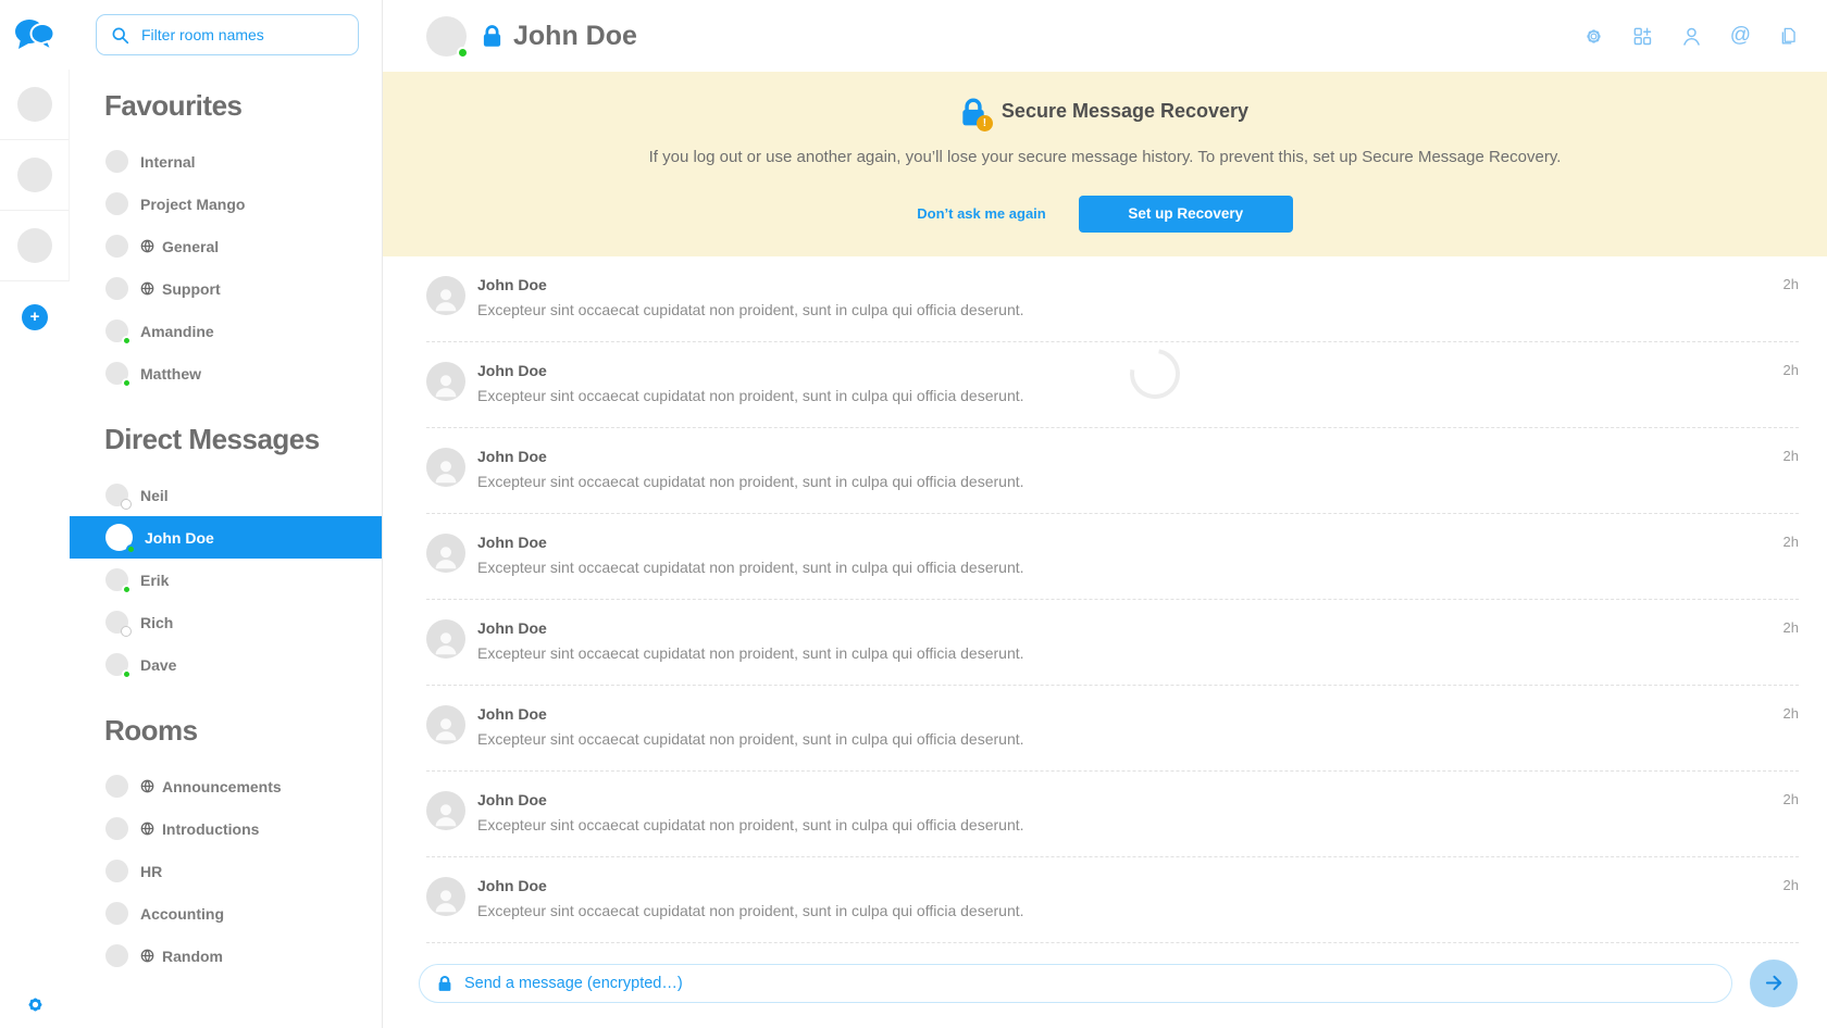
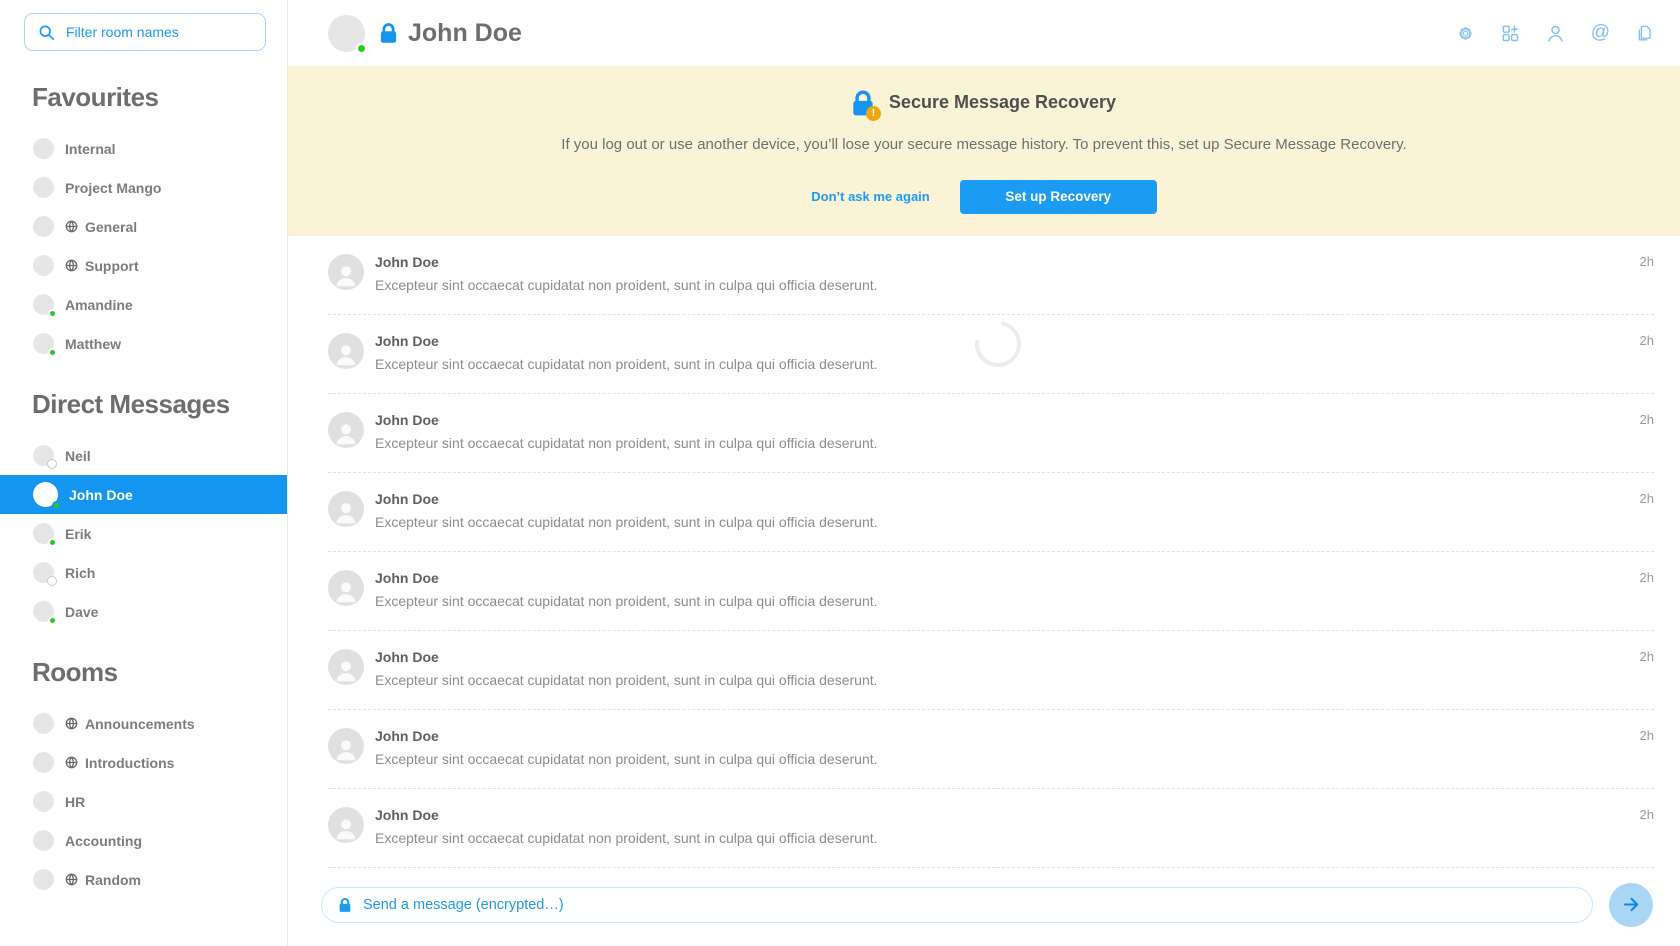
- +
  Filter room names
  Favourites
  Internal
  Project Mango
  General
  Support
  Amandine
  Matthew
  Direct Messages
  Neil
  John Doe
  Erik
  Rich
  Dave
  Rooms
  Announcements
  Introductions
  HR
  Accounting
  Random
  John Doe
  @
  !
  Secure Message Recovery
- If you log out or use another again, you’ll lose your secure message history. To prevent this, set up Secure Message Recovery.
+ If you log out or use another device, you’ll lose your secure message history. To prevent this, set up Secure Message Recovery.
  Don’t ask me again
  Set up Recovery
  John Doe
  Excepteur sint occaecat cupidatat non proident, sunt in culpa qui officia deserunt.
  2h
  John Doe
  Excepteur sint occaecat cupidatat non proident, sunt in culpa qui officia deserunt.
  2h
  John Doe
  Excepteur sint occaecat cupidatat non proident, sunt in culpa qui officia deserunt.
  2h
  John Doe
  Excepteur sint occaecat cupidatat non proident, sunt in culpa qui officia deserunt.
  2h
  John Doe
  Excepteur sint occaecat cupidatat non proident, sunt in culpa qui officia deserunt.
  2h
  John Doe
  Excepteur sint occaecat cupidatat non proident, sunt in culpa qui officia deserunt.
  2h
  John Doe
  Excepteur sint occaecat cupidatat non proident, sunt in culpa qui officia deserunt.
  2h
  John Doe
  Excepteur sint occaecat cupidatat non proident, sunt in culpa qui officia deserunt.
  2h
  Send a message (encrypted…)
